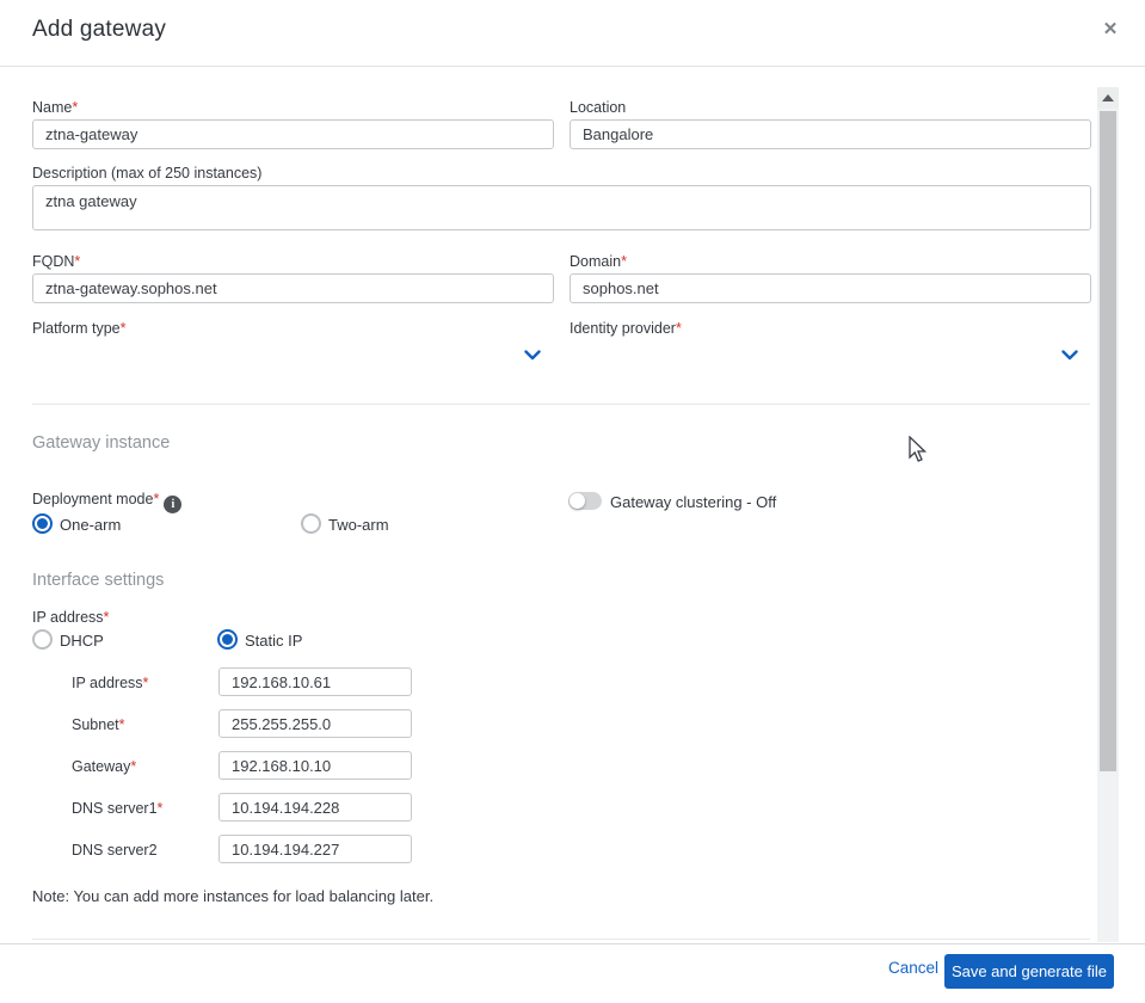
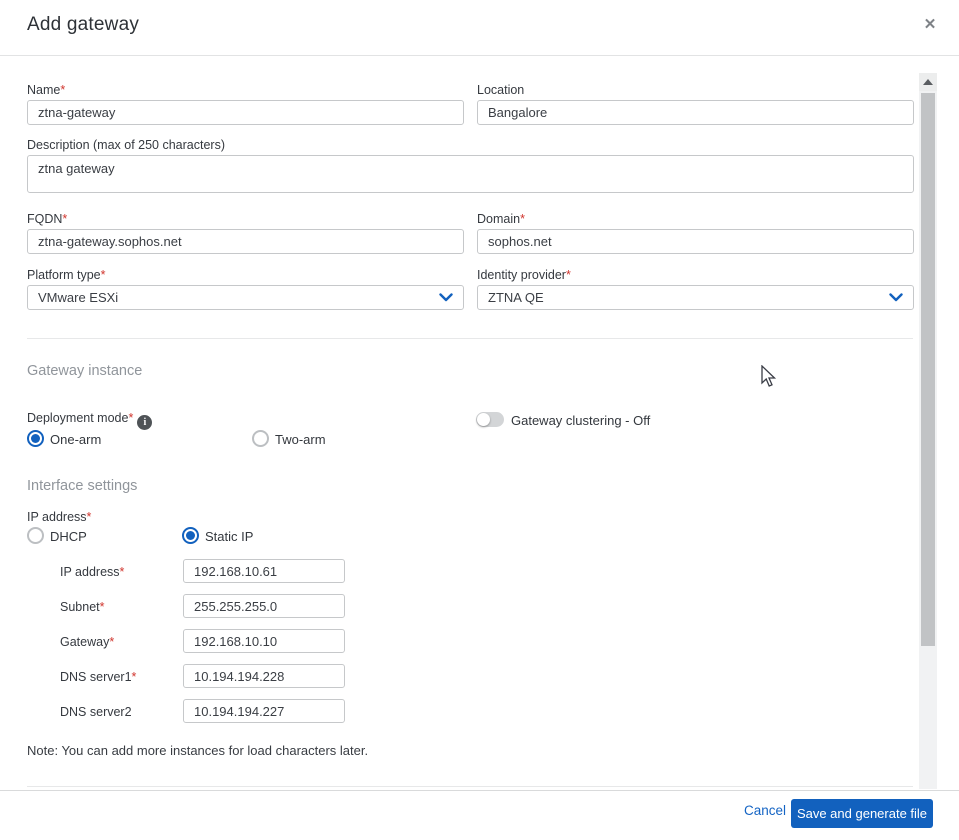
  Add gateway
  ✕
  Name*
  ztna-gateway
  Location
  Bangalore
- Description (max of 250 instances)
+ Description (max of 250 characters)
  ztna gateway
  FQDN*
  ztna-gateway.sophos.net
  Domain*
  sophos.net
  Platform type*
+ VMware ESXi
  Identity provider*
+ ZTNA QE
  Gateway instance
  Deployment mode* i
  One-arm
  Two-arm
  Gateway clustering - Off
  Interface settings
  IP address*
  DHCP
  Static IP
  IP address*
  192.168.10.61
  Subnet*
  255.255.255.0
  Gateway*
  192.168.10.10
  DNS server1*
  10.194.194.228
  DNS server2
  10.194.194.227
- Note: You can add more instances for load balancing later.
+ Note: You can add more instances for load characters later.
  Cancel
  Save and generate file
